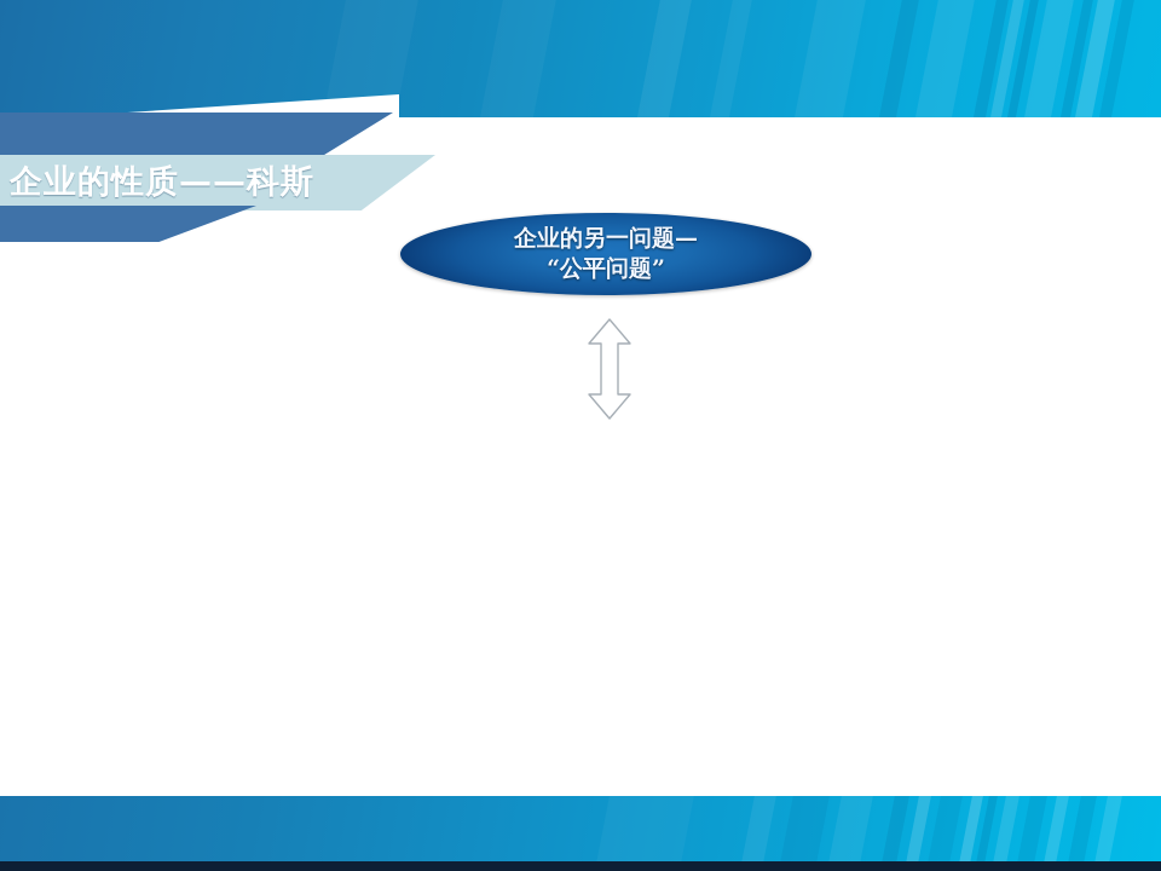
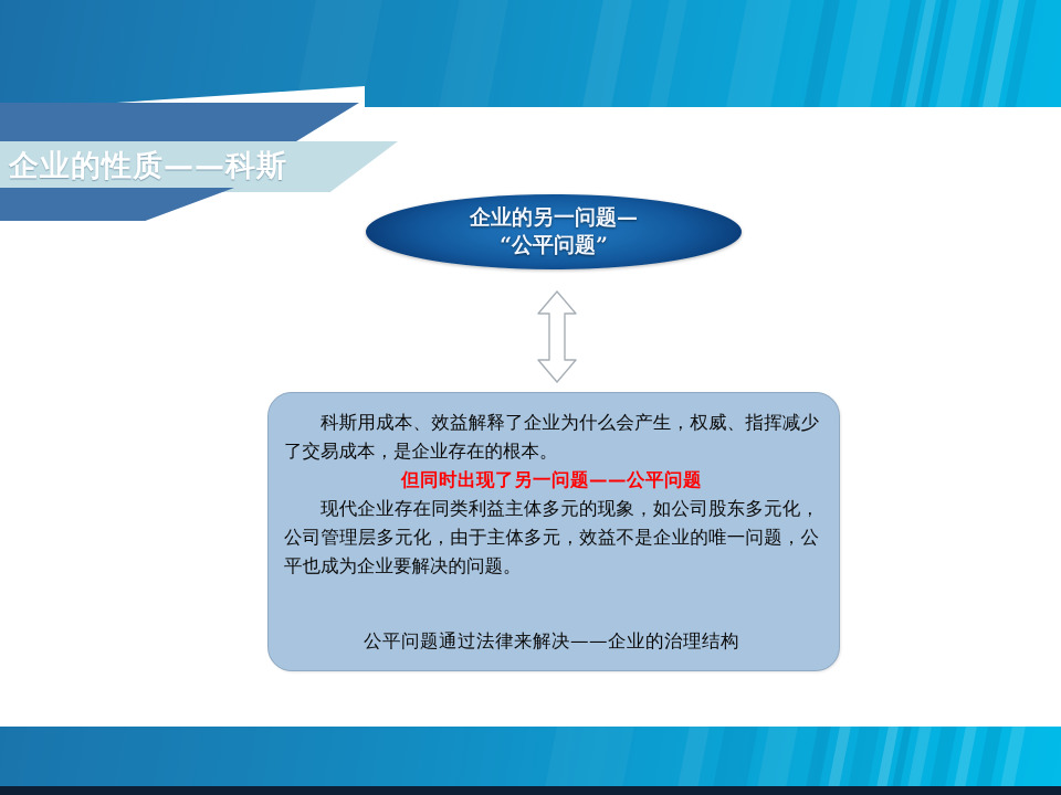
  企业的性质——科斯
  企业的另一问题—
  “公平问题”
+ 科斯用成本、效益解释了企业为什么会产生，权威、指挥减少了交易成本，是企业存在的根本。
+ 但同时出现了另一问题——公平问题
+ 现代企业存在同类利益主体多元的现象，如公司股东多元化，公司管理层多元化，由于主体多元，效益不是企业的唯一问题，公平也成为企业要解决的问题。
+ 公平问题通过法律来解决——企业的治理结构
